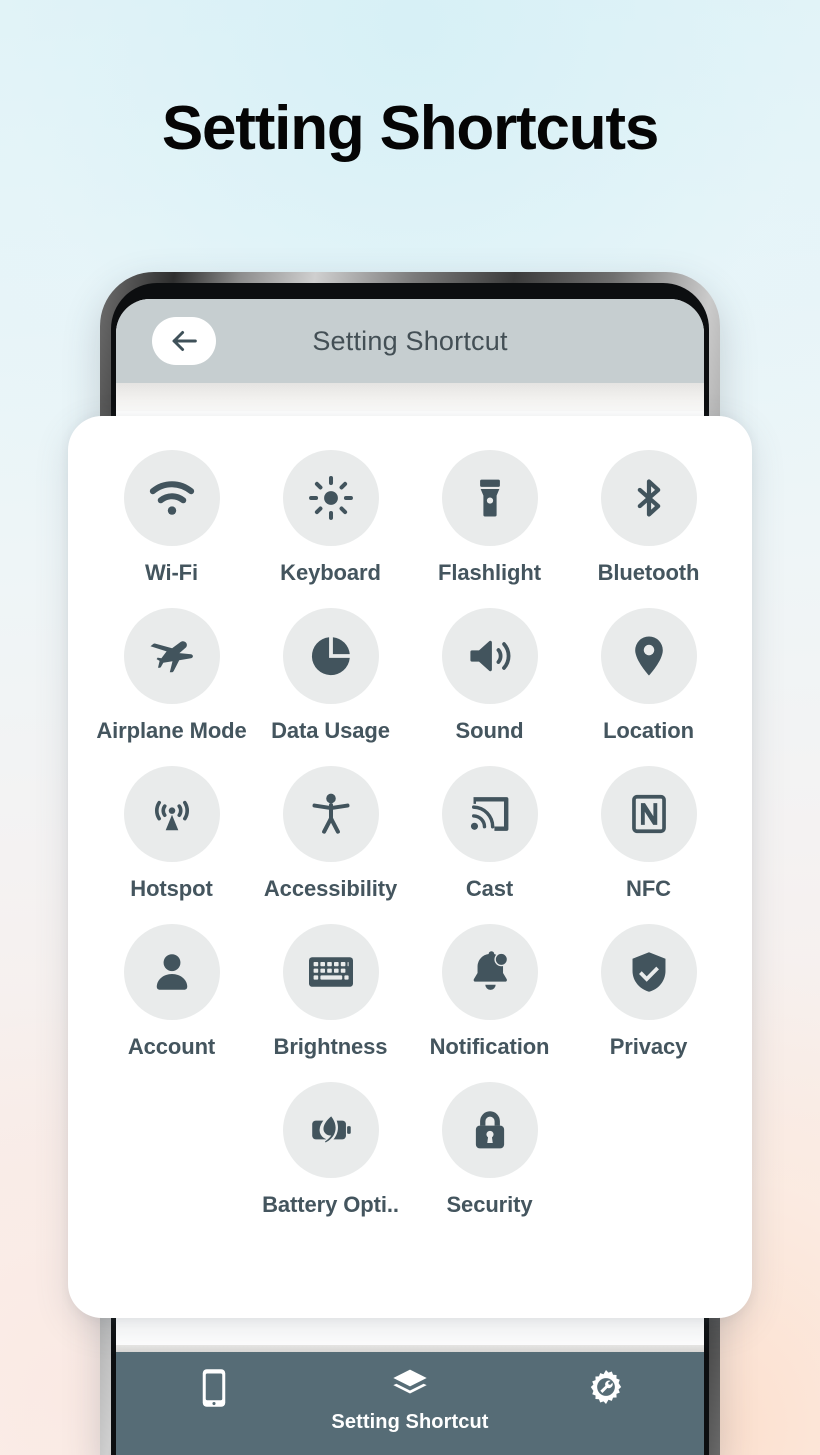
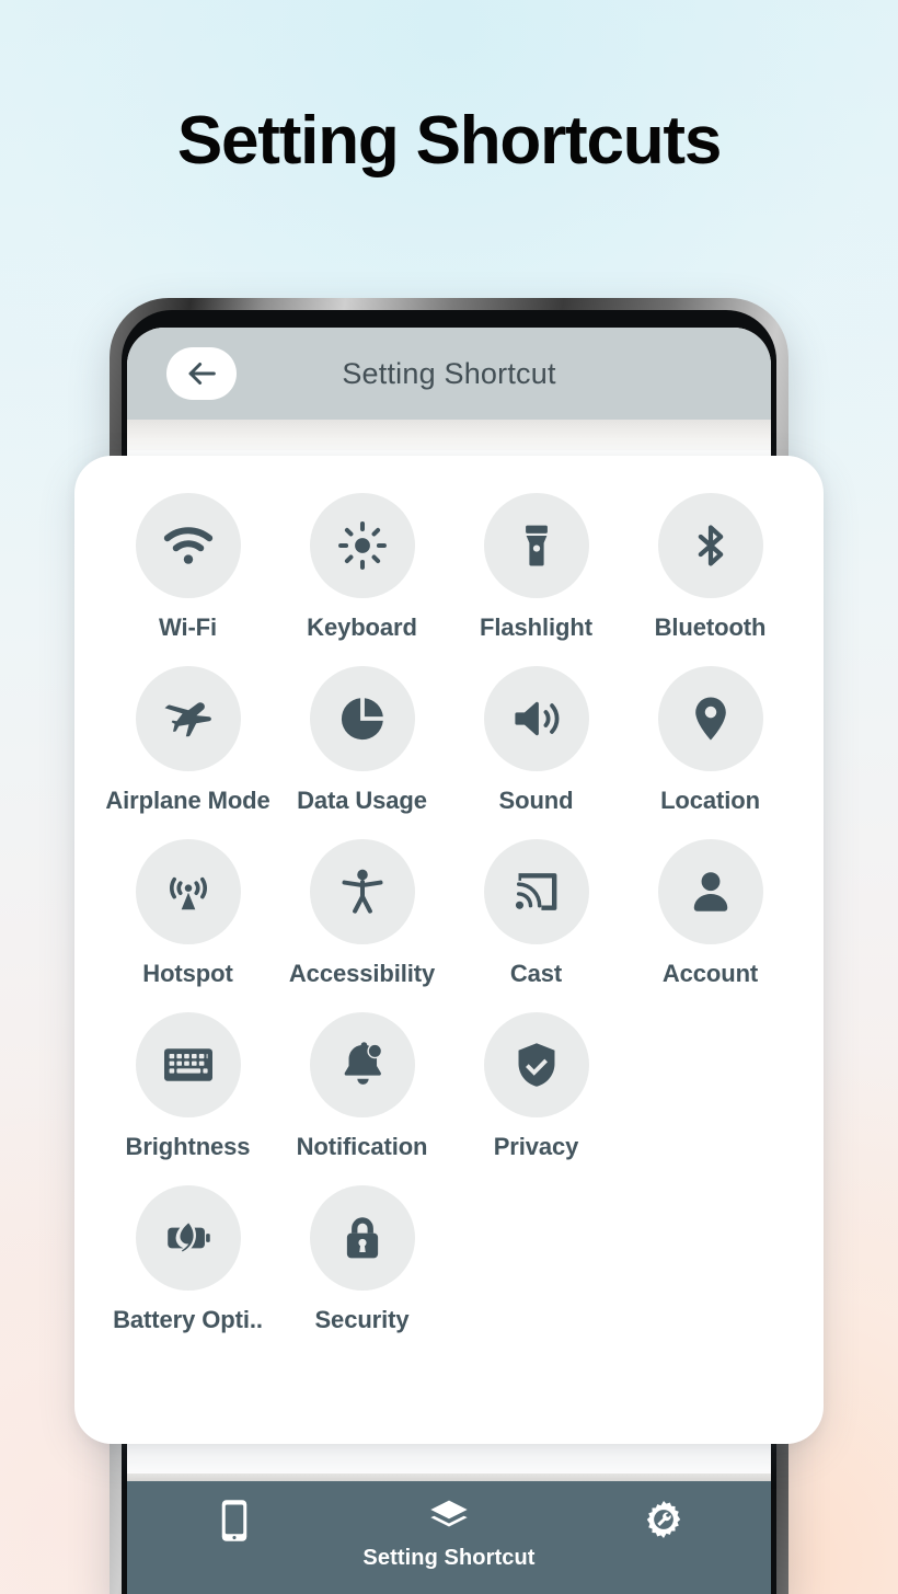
  Setting Shortcuts
  Setting Shortcut
  Setting Shortcut
  Wi-Fi
  Keyboard
  Flashlight
  Bluetooth
  Airplane Mode
  Data Usage
  Sound
  Location
  Hotspot
  Accessibility
  Cast
- NFC
  Account
  Brightness
  Notification
  Privacy
  Battery Opti..
  Security
